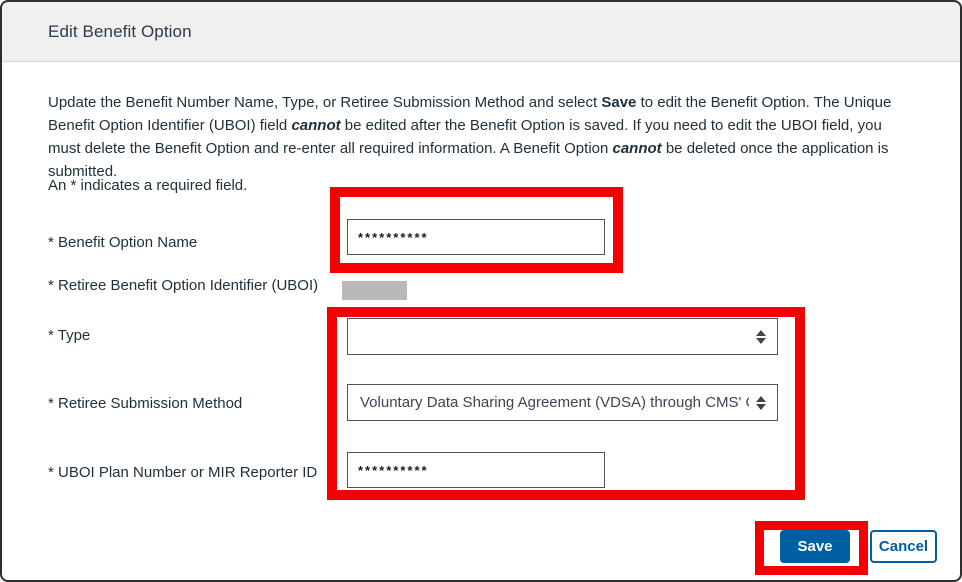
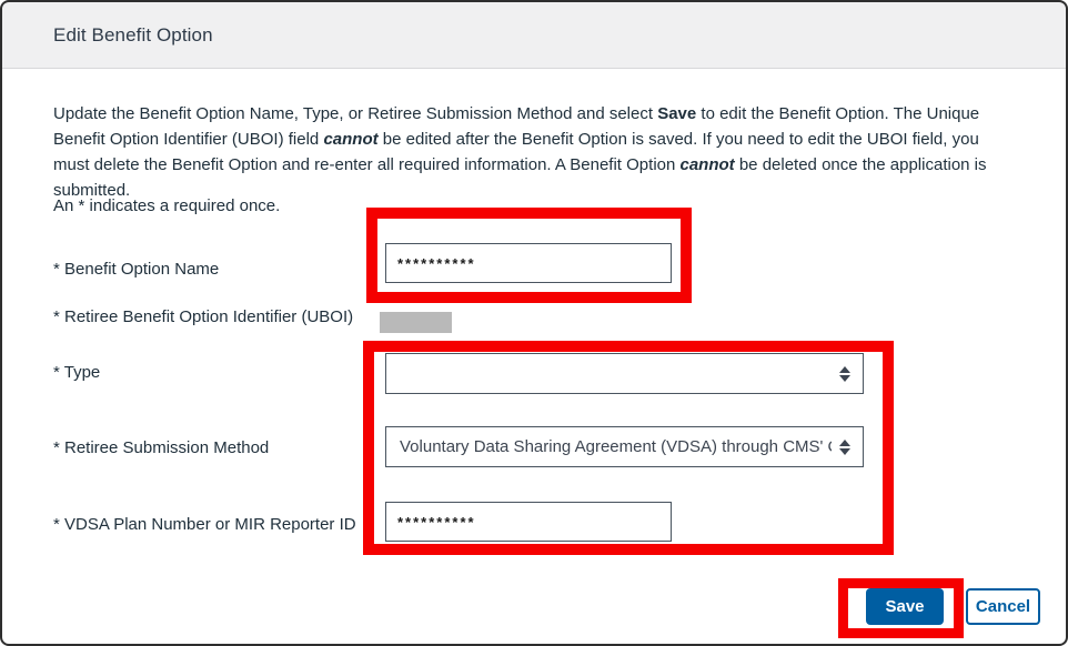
  Edit Benefit Option
- Update the Benefit Number Name, Type, or Retiree Submission Method and select Save to edit the Benefit Option. The Unique Benefit Option Identifier (UBOI) field cannot be edited after the Benefit Option is saved. If you need to edit the UBOI field, you must delete the Benefit Option and re-enter all required information. A Benefit Option cannot be deleted once the application is submitted.
+ Update the Benefit Option Name, Type, or Retiree Submission Method and select Save to edit the Benefit Option. The Unique Benefit Option Identifier (UBOI) field cannot be edited after the Benefit Option is saved. If you need to edit the UBOI field, you must delete the Benefit Option and re-enter all required information. A Benefit Option cannot be deleted once the application is submitted.
- An * indicates a required field.
+ An * indicates a required once.
  * Benefit Option Name
  **********
  * Retiree Benefit Option Identifier (UBOI)
  * Type
  * Retiree Submission Method
  Voluntary Data Sharing Agreement (VDSA) through CMS'
- * UBOI Plan Number or MIR Reporter ID
+ * VDSA Plan Number or MIR Reporter ID
  **********
  Save
  Cancel
